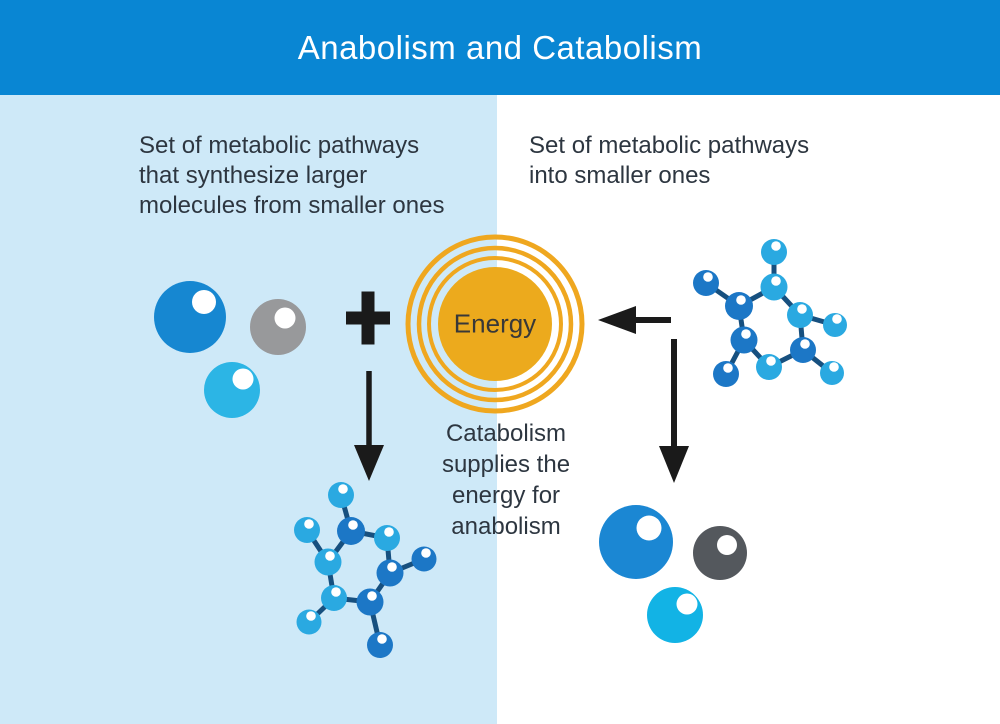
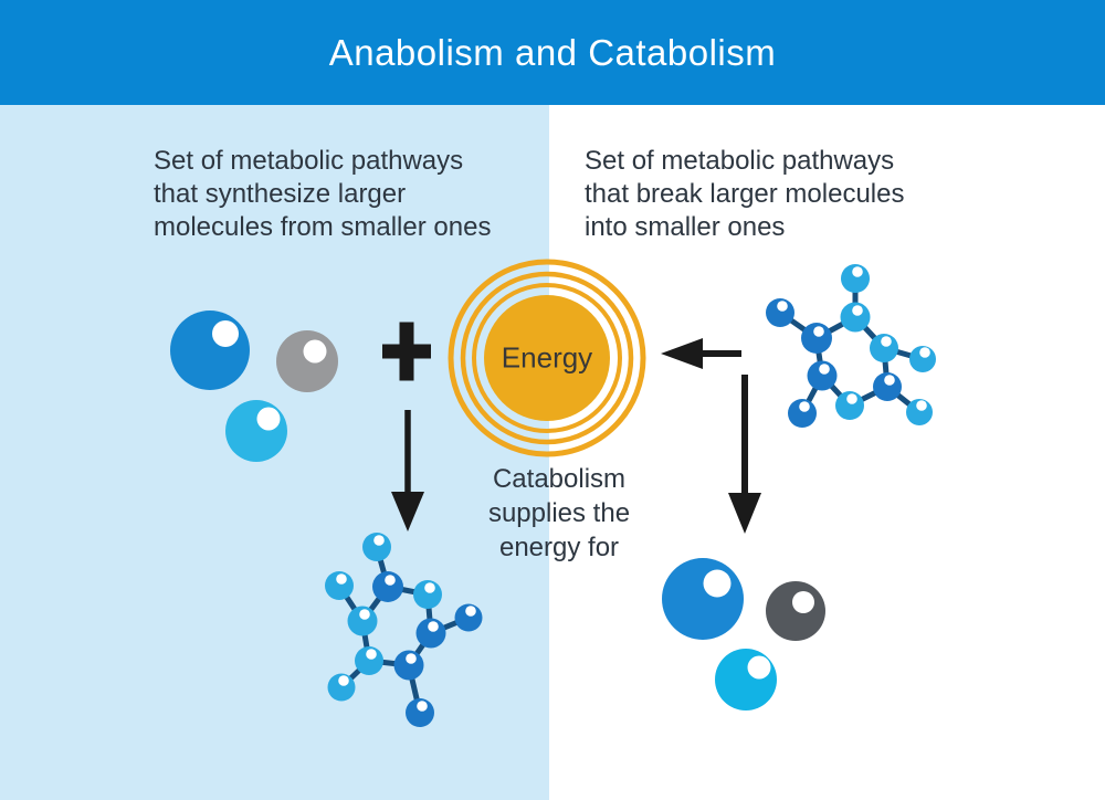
  Anabolism and Catabolism
  Set of metabolic pathways
  that synthesize larger
  molecules from smaller ones
  Set of metabolic pathways
+ that break larger molecules
  into smaller ones
  Catabolism
  supplies the
  energy for
- anabolism
  Energy
